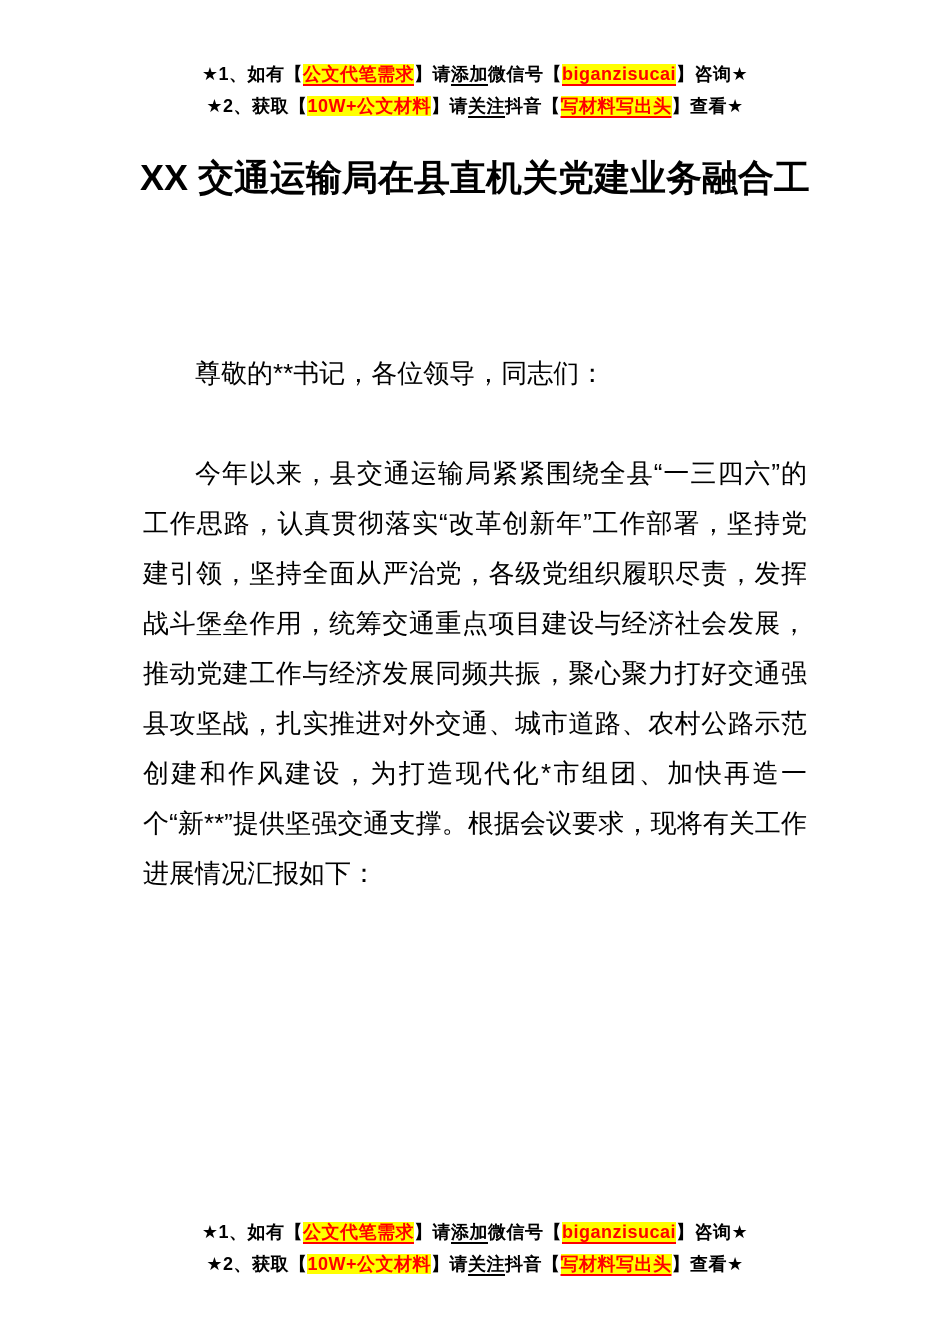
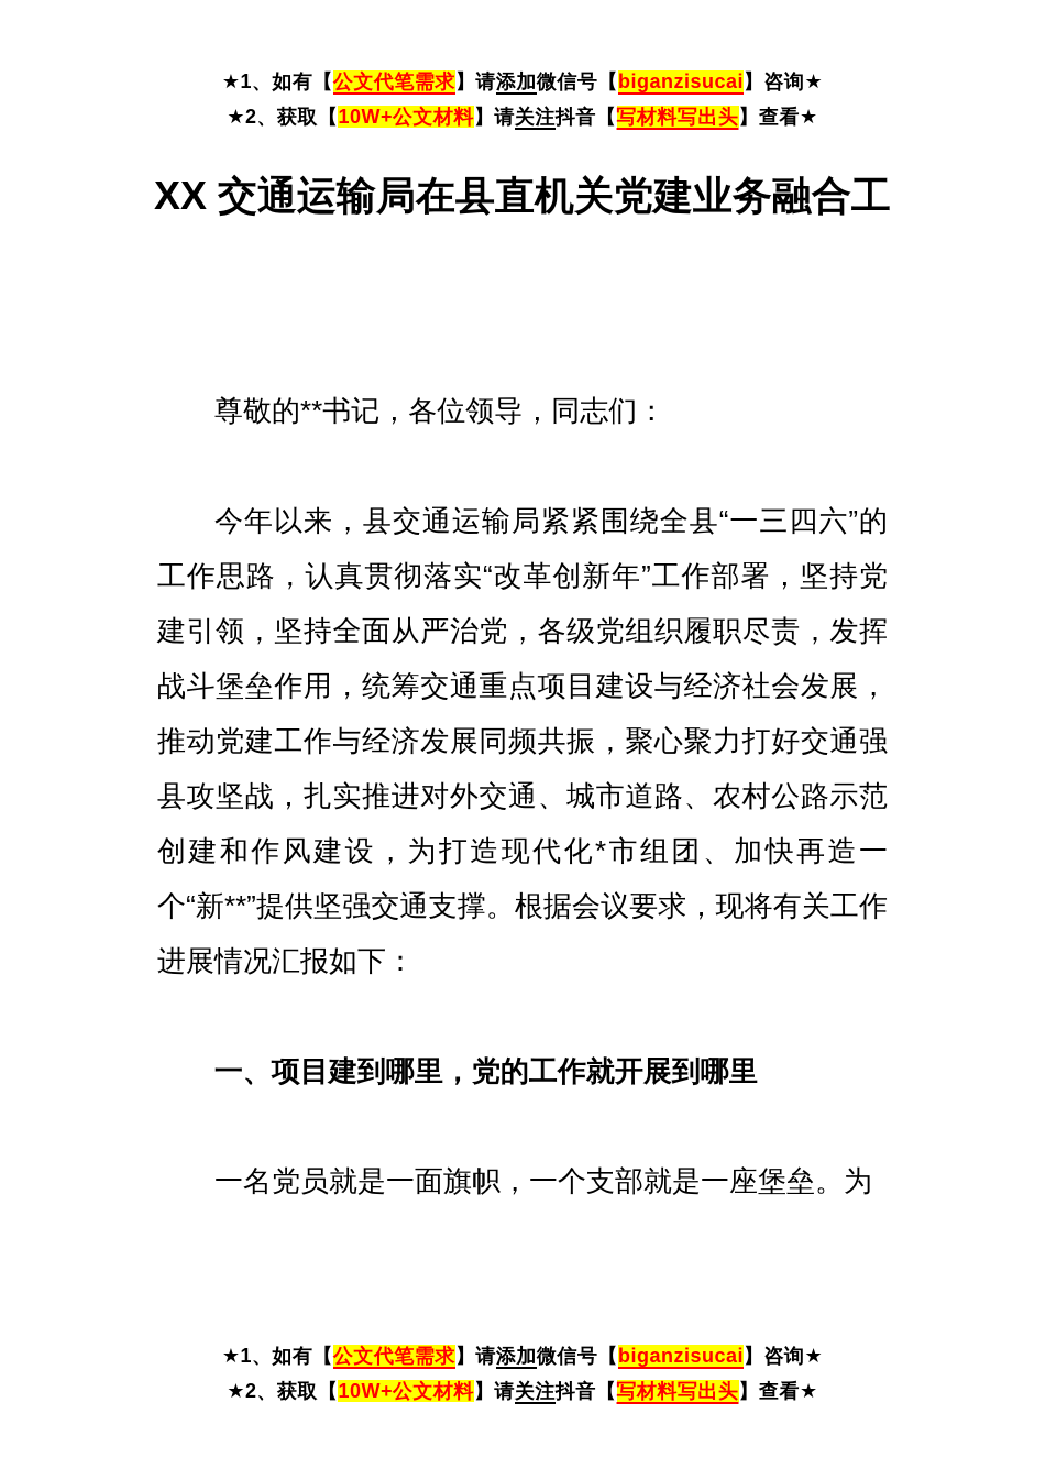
  ★1、如有【公文代笔需求】请添加微信号【biganzisucai】咨询★
  ★2、获取【10W+公文材料】请关注抖音【写材料写出头】查看★
  XX 交通运输局在县直机关党建业务融合工
  尊敬的**书记，各位领导，同志们：
  今年以来，县交通运输局紧紧围绕全县“一三四六”的工作思路，认真贯彻落实“改革创新年”工作部署，坚持党建引领，坚持全面从严治党，各级党组织履职尽责，发挥战斗堡垒作用，统筹交通重点项目建设与经济社会发展，推动党建工作与经济发展同频共振，聚心聚力打好交通强县攻坚战，扎实推进对外交通、城市道路、农村公路示范创建和作风建设，为打造现代化*市组团、加快再造一个“新**”提供坚强交通支撑。根据会议要求，现将有关工作进展情况汇报如下：
+ 一、项目建到哪里，党的工作就开展到哪里
+ 一名党员就是一面旗帜，一个支部就是一座堡垒。为
  ★1、如有【公文代笔需求】请添加微信号【biganzisucai】咨询★
  ★2、获取【10W+公文材料】请关注抖音【写材料写出头】查看★
